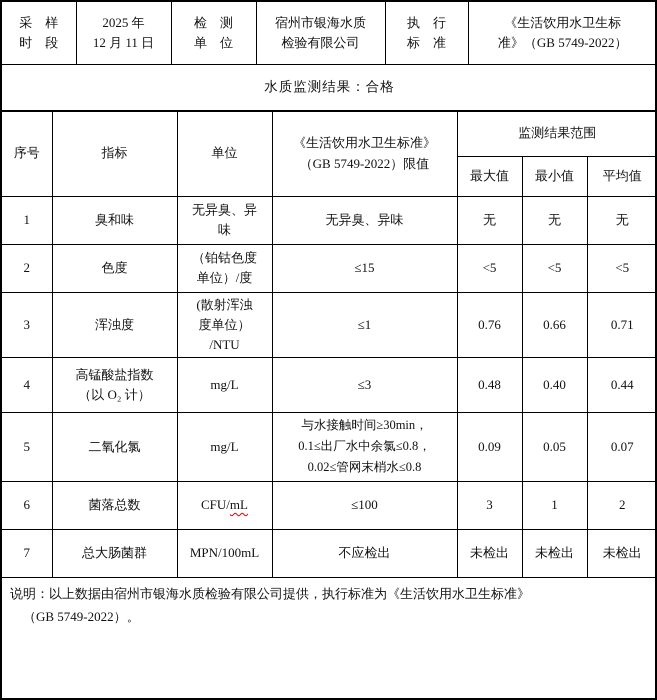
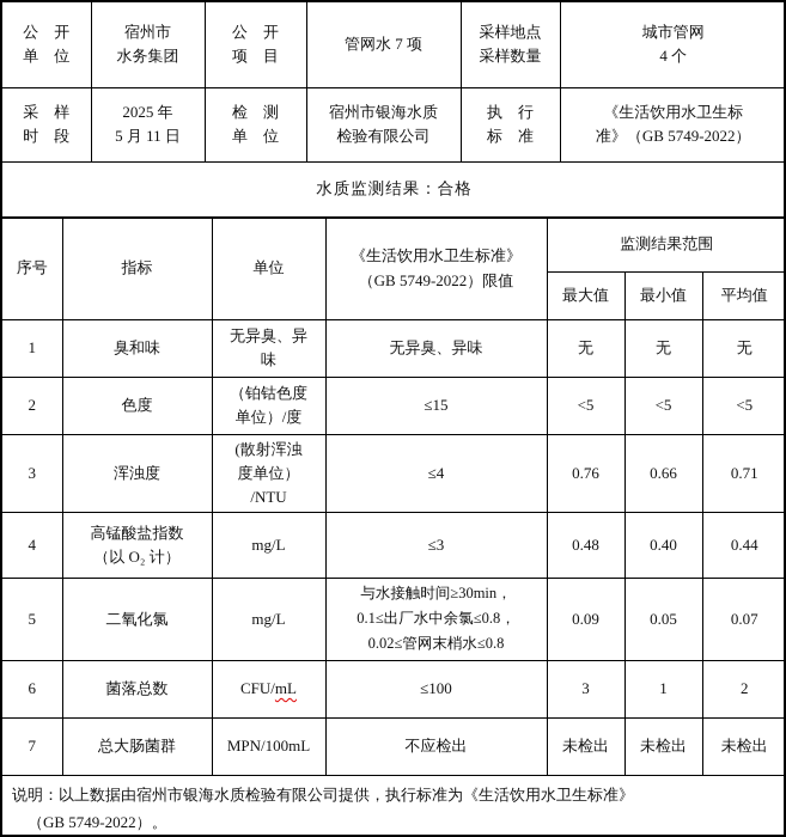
+ 公 开 单 位	宿州市 水务集团	公 开 项 目	管网水 7 项	采样地点 采样数量	城市管网 4 个
- 采 样 时 段	2025 年 12 月 11 日	检 测 单 位	宿州市银海水质 检验有限公司	执 行 标 准	《生活饮用水卫生标 准》（GB 5749-2022）
+ 采 样 时 段	2025 年 5 月 11 日	检 测 单 位	宿州市银海水质 检验有限公司	执 行 标 准	《生活饮用水卫生标 准》（GB 5749-2022）
  水质监测结果：合格
  序号	指标	单位	《生活饮用水卫生标准》 （GB 5749-2022）限值	监测结果范围
  最大值	最小值	平均值
  1	臭和味	无异臭、异 味	无异臭、异味	无	无	无
  2	色度	（铂钴色度 单位）/度	≤15	<5	<5	<5
- 3	浑浊度	(散射浑浊 度单位） /NTU	≤1	0.76	0.66	0.71
+ 3	浑浊度	(散射浑浊 度单位） /NTU	≤4	0.76	0.66	0.71
  4	高锰酸盐指数 （以 O₂ 计）	mg/L	≤3	0.48	0.40	0.44
  5	二氧化氯	mg/L	与水接触时间≥30min， 0.1≤出厂水中余氯≤0.8， 0.02≤管网末梢水≤0.8	0.09	0.05	0.07
  6	菌落总数	CFU/mL	≤100	3	1	2
  7	总大肠菌群	MPN/100mL	不应检出	未检出	未检出	未检出
  说明：以上数据由宿州市银海水质检验有限公司提供，执行标准为《生活饮用水卫生标准》 （GB 5749-2022）。
